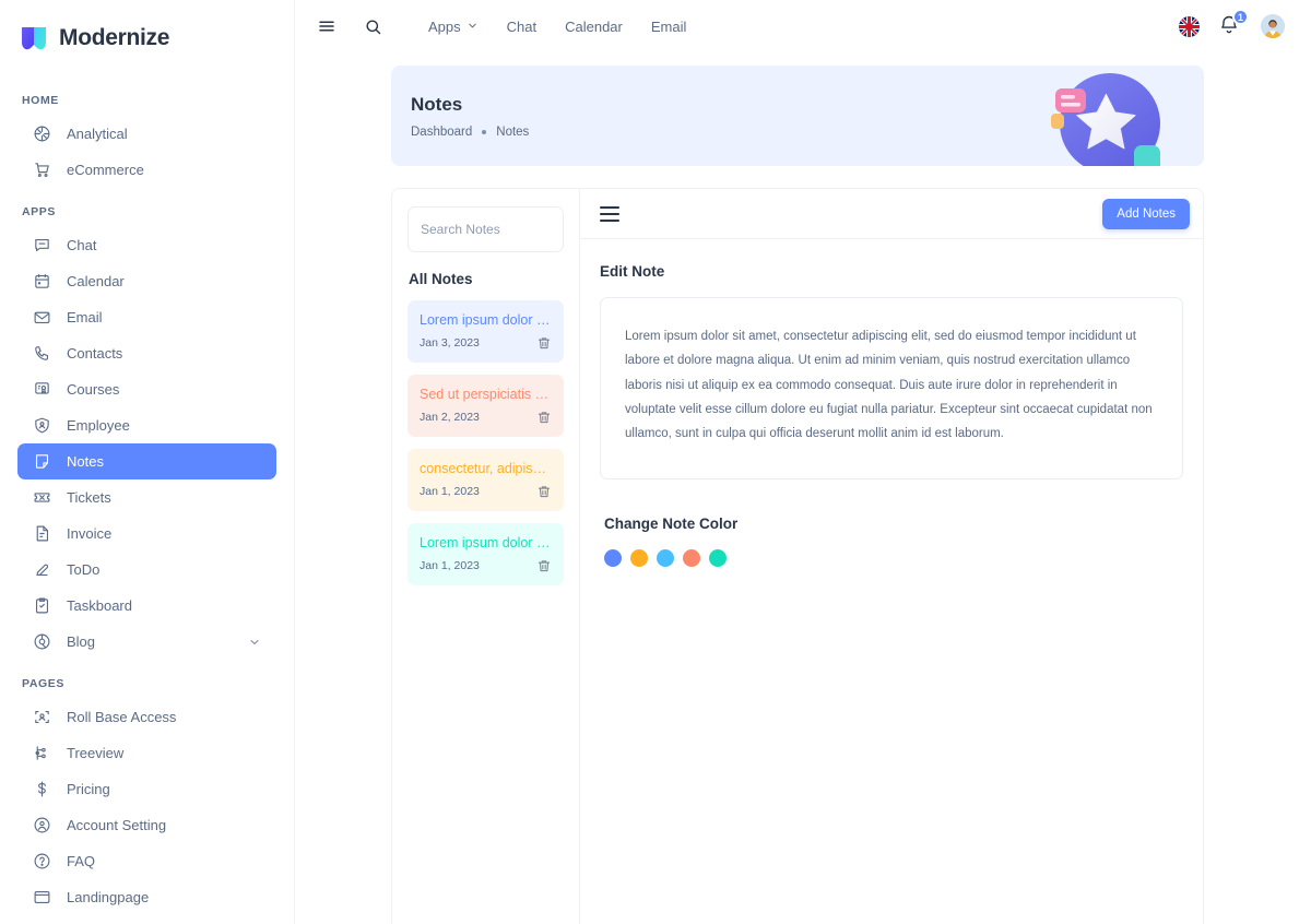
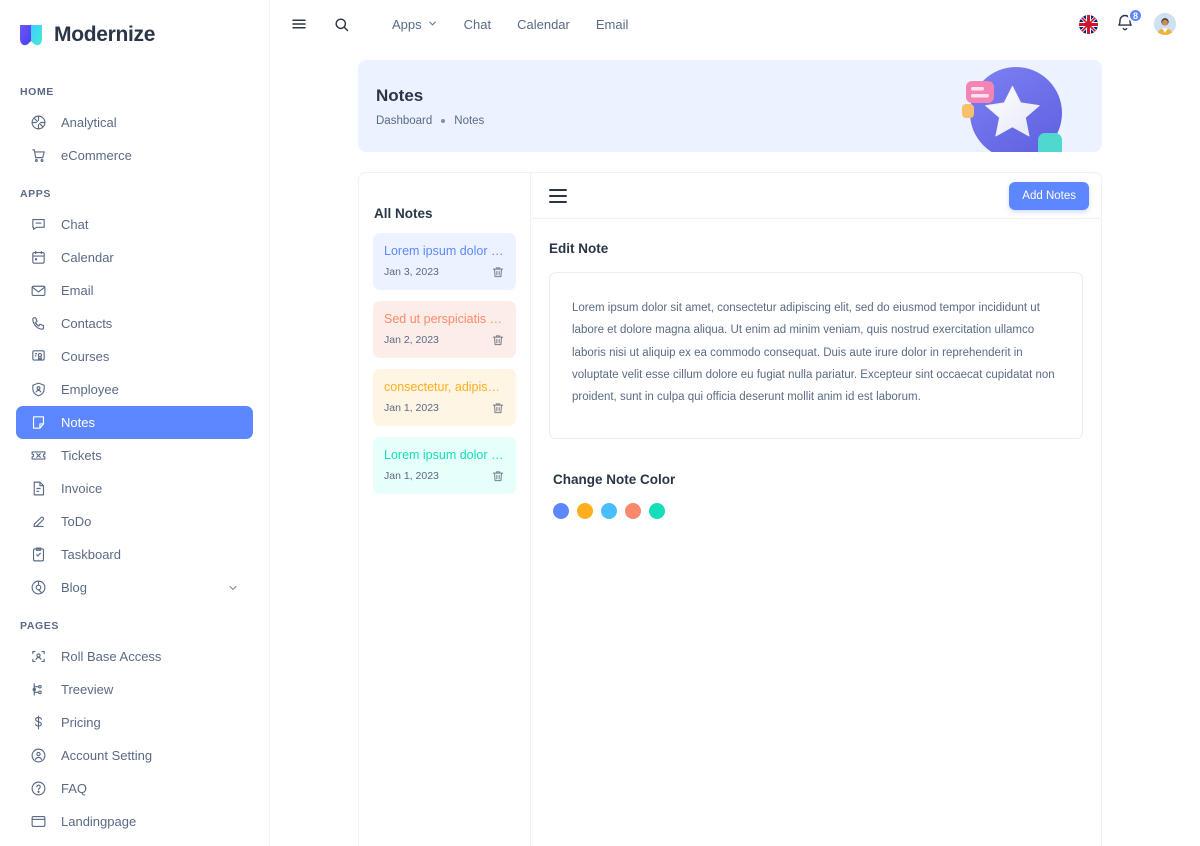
  Modernize
  HOME
  Analytical
  eCommerce
  APPS
  Chat
  Calendar
  Email
  Contacts
  Courses
  Employee
  Notes
  Tickets
  Invoice
  ToDo
  Taskboard
  Blog
  PAGES
  Roll Base Access
  Treeview
  Pricing
  Account Setting
  FAQ
  Landingpage
  Apps
  Chat
  Calendar
  Email
- 1
+ 8
  Notes
  Dashboard
  Notes
- Search Notes
  All Notes
  Lorem ipsum dolor sit
  Jan 3, 2023
  Sed ut perspiciatis un
  Jan 2, 2023
  consectetur, adipisci..
  Jan 1, 2023
  Lorem ipsum dolor sit
  Jan 1, 2023
  Add Notes
  Edit Note
- Lorem ipsum dolor sit amet, consectetur adipiscing elit, sed do eiusmod tempor incididunt ut labore et dolore magna aliqua. Ut enim ad minim veniam, quis nostrud exercitation ullamco laboris nisi ut aliquip ex ea commodo consequat. Duis aute irure dolor in reprehenderit in voluptate velit esse cillum dolore eu fugiat nulla pariatur. Excepteur sint occaecat cupidatat non ullamco, sunt in culpa qui officia deserunt mollit anim id est laborum.
+ Lorem ipsum dolor sit amet, consectetur adipiscing elit, sed do eiusmod tempor incididunt ut labore et dolore magna aliqua. Ut enim ad minim veniam, quis nostrud exercitation ullamco laboris nisi ut aliquip ex ea commodo consequat. Duis aute irure dolor in reprehenderit in voluptate velit esse cillum dolore eu fugiat nulla pariatur. Excepteur sint occaecat cupidatat non proident, sunt in culpa qui officia deserunt mollit anim id est laborum.
  Change Note Color
